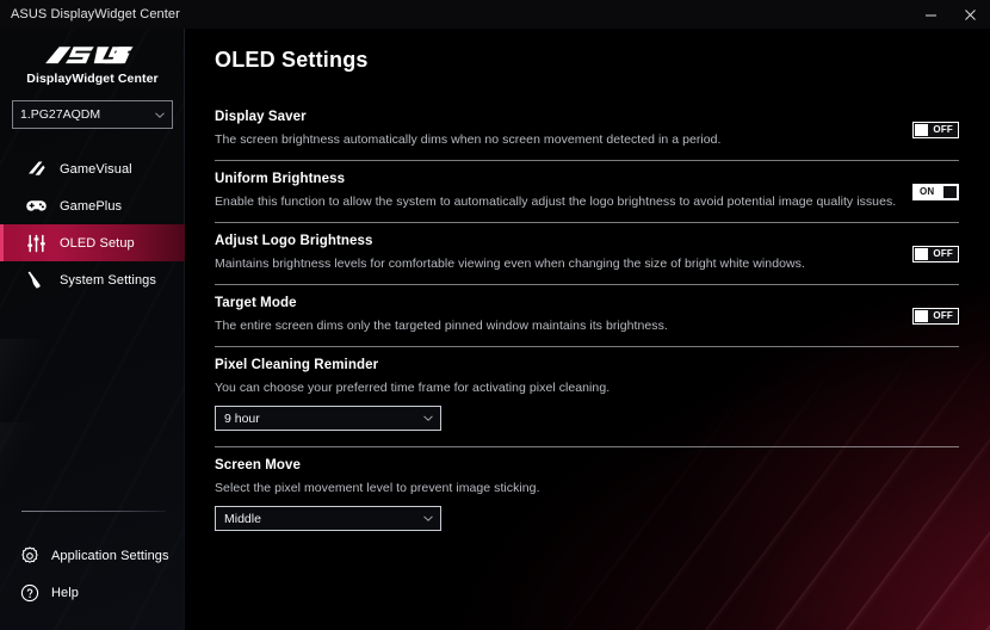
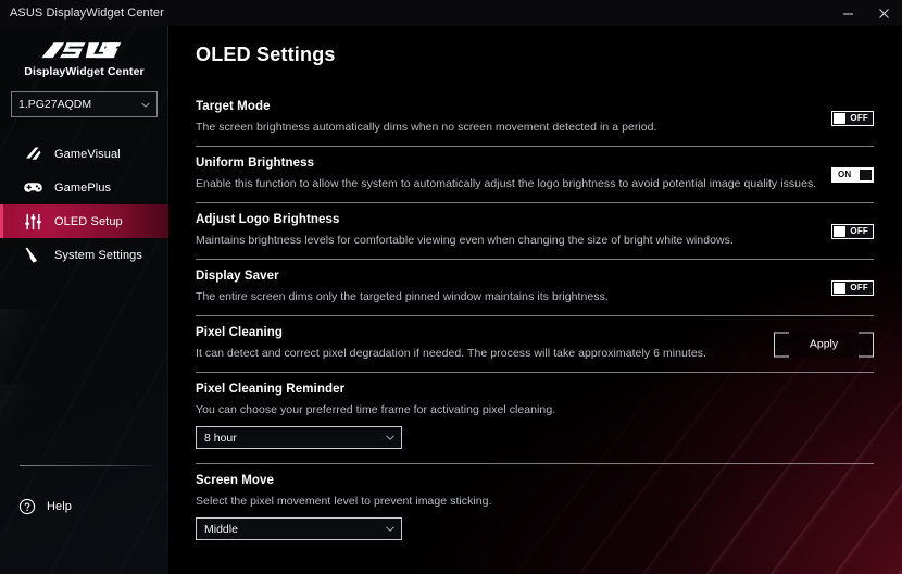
  ASUS DisplayWidget Center
  DisplayWidget Center
  1.PG27AQDM
  GameVisual
  GamePlus
  OLED Setup
  System Settings
- Application Settings
  Help
  OLED Settings
- Display Saver
+ Target Mode
  The screen brightness automatically dims when no screen movement detected in a period.
  OFF
  Uniform Brightness
  Enable this function to allow the system to automatically adjust the logo brightness to avoid potential image quality issues.
  ON
  Adjust Logo Brightness
  Maintains brightness levels for comfortable viewing even when changing the size of bright white windows.
  OFF
- Target Mode
+ Display Saver
  The entire screen dims only the targeted pinned window maintains its brightness.
  OFF
+ Pixel Cleaning
+ It can detect and correct pixel degradation if needed. The process will take approximately 6 minutes.
+ Apply
  Pixel Cleaning Reminder
  You can choose your preferred time frame for activating pixel cleaning.
- 9 hour
+ 8 hour
  Screen Move
  Select the pixel movement level to prevent image sticking.
  Middle
